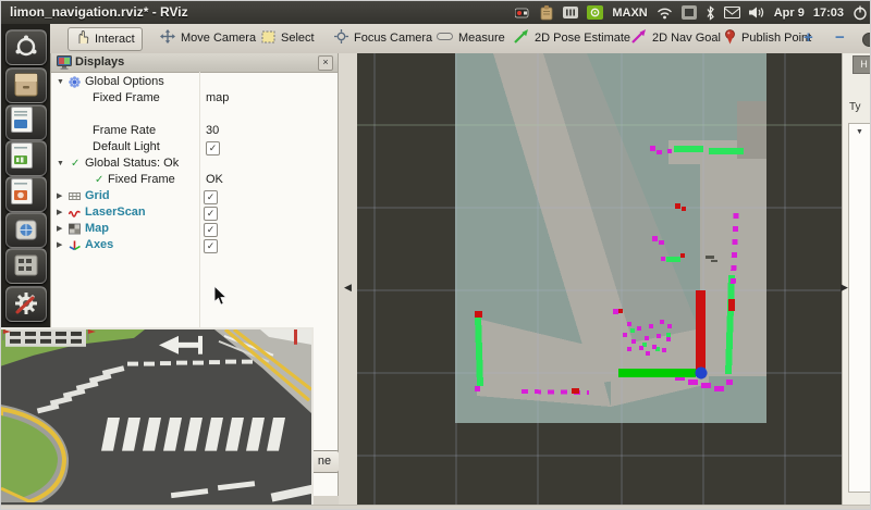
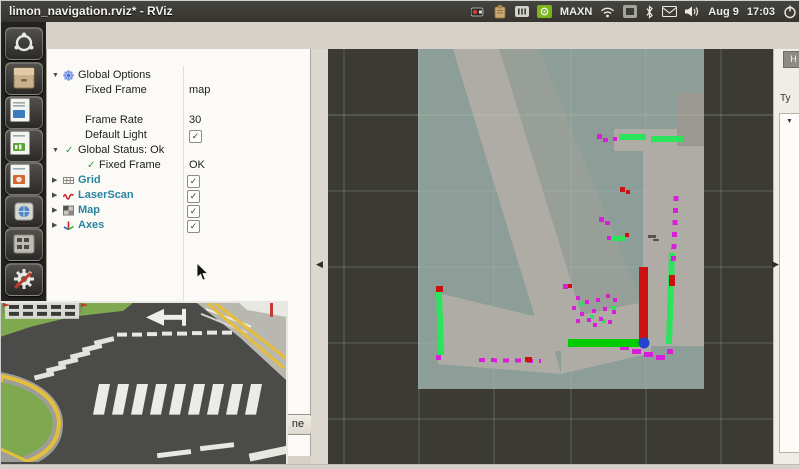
  limon_navigation.rviz* - RViz
  MAXN
- Apr 9
+ Aug 9
  17:03
- Interact
- Move Camera
- Select
- Focus Camera
- Measure
- 2D Pose Estimate
- 2D Nav Goal
- Publish Point
- +
- −
- Displays
- ×
  Global Options
  Fixed Frame
  map
  Frame Rate
  30
  Default Light
  ✓
  ✓
  Global Status: Ok
  ✓
  Fixed Frame
  OK
  Grid
  ✓
  LaserScan
  ✓
  Map
  ✓
  Axes
  ✓
  ne
  ◀
  ▶
  H
  Ty
